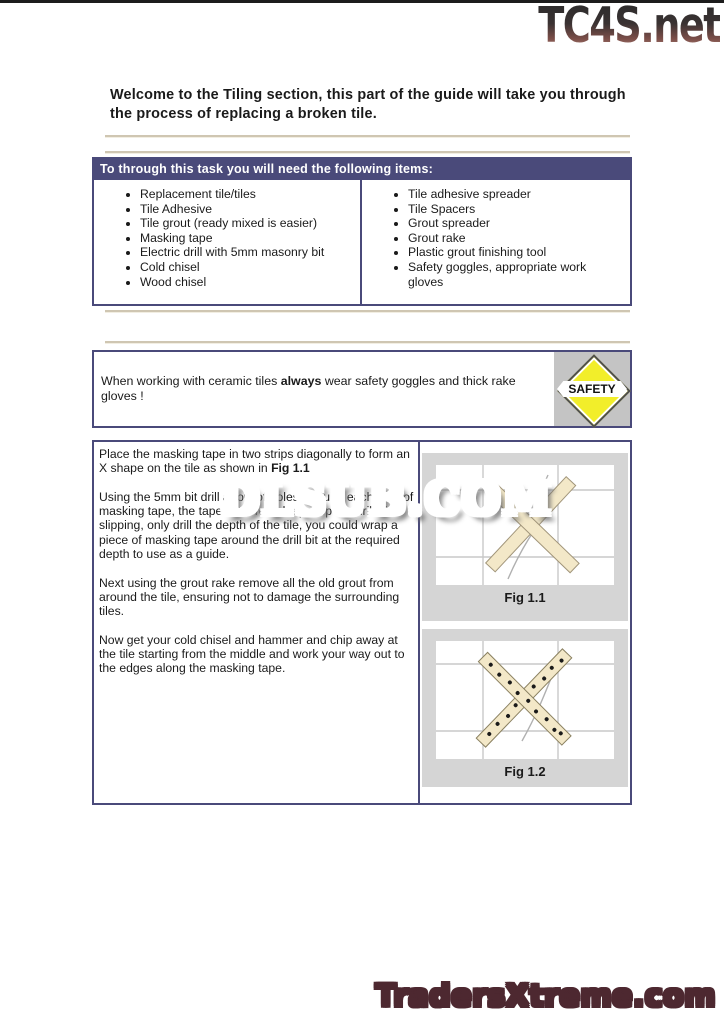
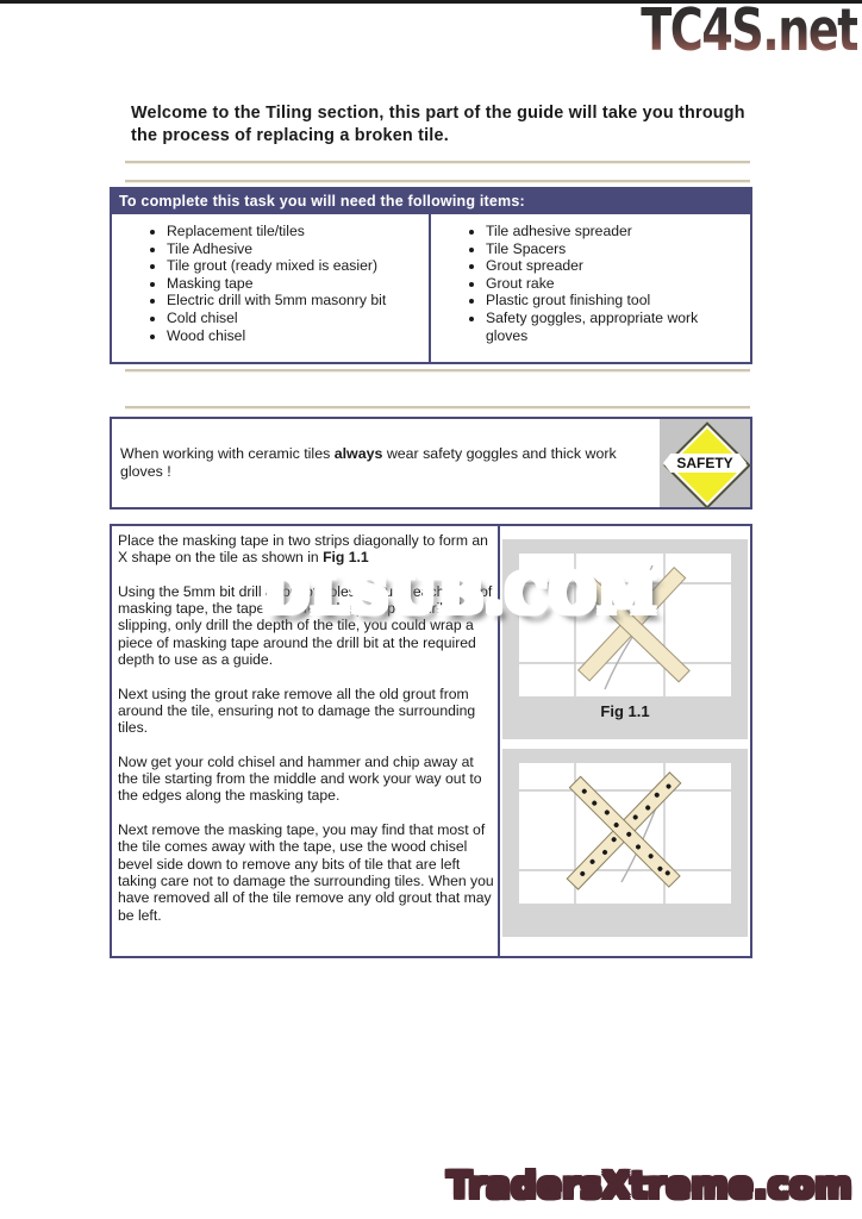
  TC4S.net
  Welcome to the Tiling section, this part of the guide will take you through the process of replacing a broken tile.
- To through this task you will need the following items:
+ To complete this task you will need the following items:
  Replacement tile/tiles
  Tile Adhesive
  Tile grout (ready mixed is easier)
  Masking tape
  Electric drill with 5mm masonry bit
  Cold chisel
  Wood chisel
  Tile adhesive spreader
  Tile Spacers
  Grout spreader
  Grout rake
  Plastic grout finishing tool
  Safety goggles, appropriate work gloves
- When working with ceramic tiles always wear safety goggles and thick rake gloves !
+ When working with ceramic tiles always wear safety goggles and thick work gloves !
  SAFETY
  Place the masking tape in two strips diagonally to form an X shape on the tile as shown in Fig 1.1
  Using the 5mm bit drill masking tape, the tape slipping, only drill the depth of the tile, you could wrap a piece of masking tape around the drill bit at the required depth to use as a guide.
  Next using the grout rake remove all the old grout from around the tile, ensuring not to damage the surrounding tiles.
  Now get your cold chisel and hammer and chip away at the tile starting from the middle and work your way out to the edges along the masking tape.
+ Next remove the masking tape, you may find that most of the tile comes away with the tape, use the wood chisel bevel side down to remove any bits of tile that are left taking care not to damage the surrounding tiles. When you have removed all of the tile remove any old grout that may be left.
  Fig 1.1
- Fig 1.2
  DLSUB.COM
  TradersXtreme.com
